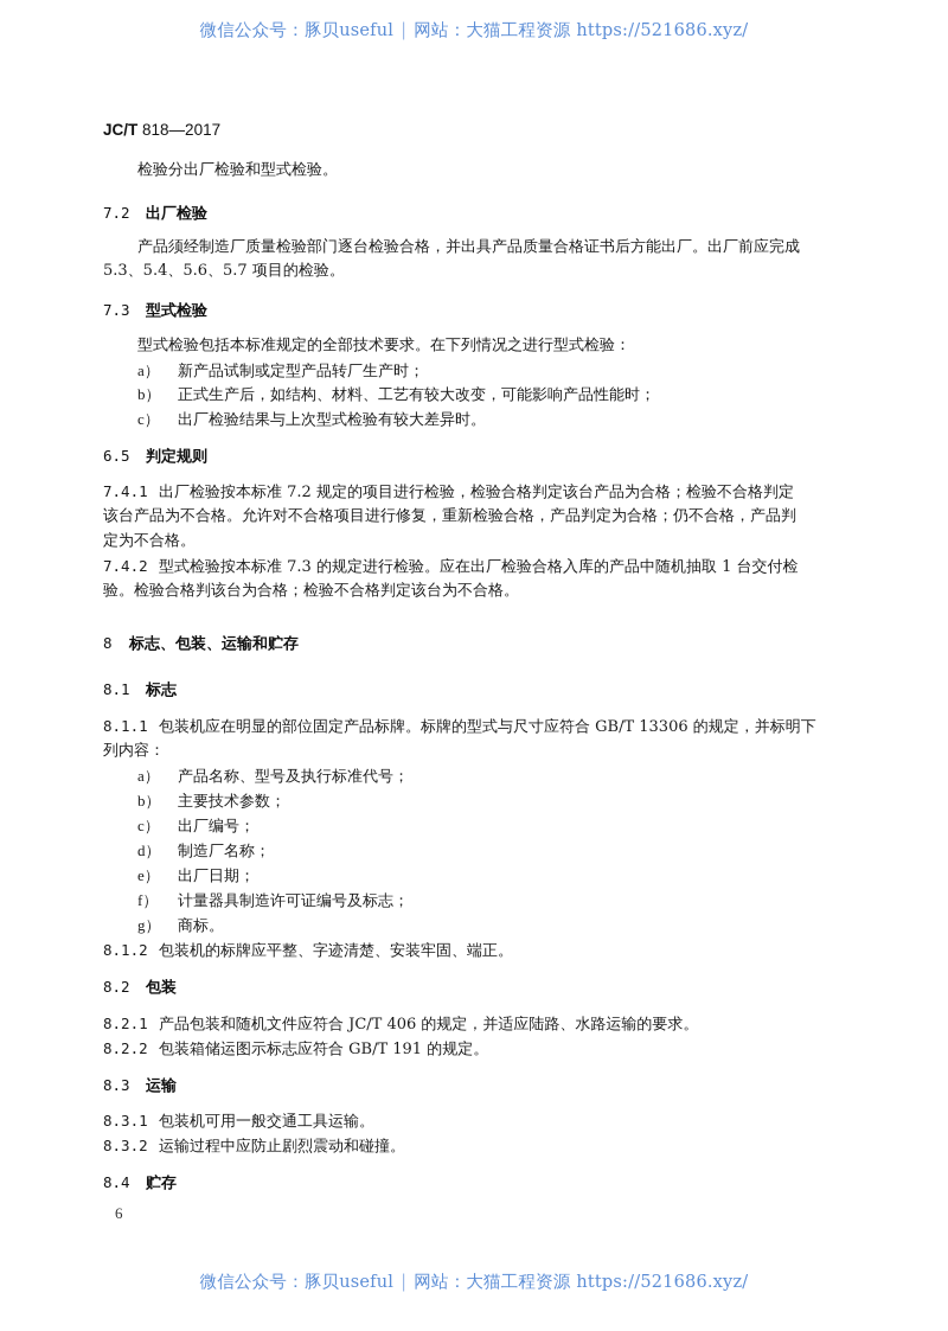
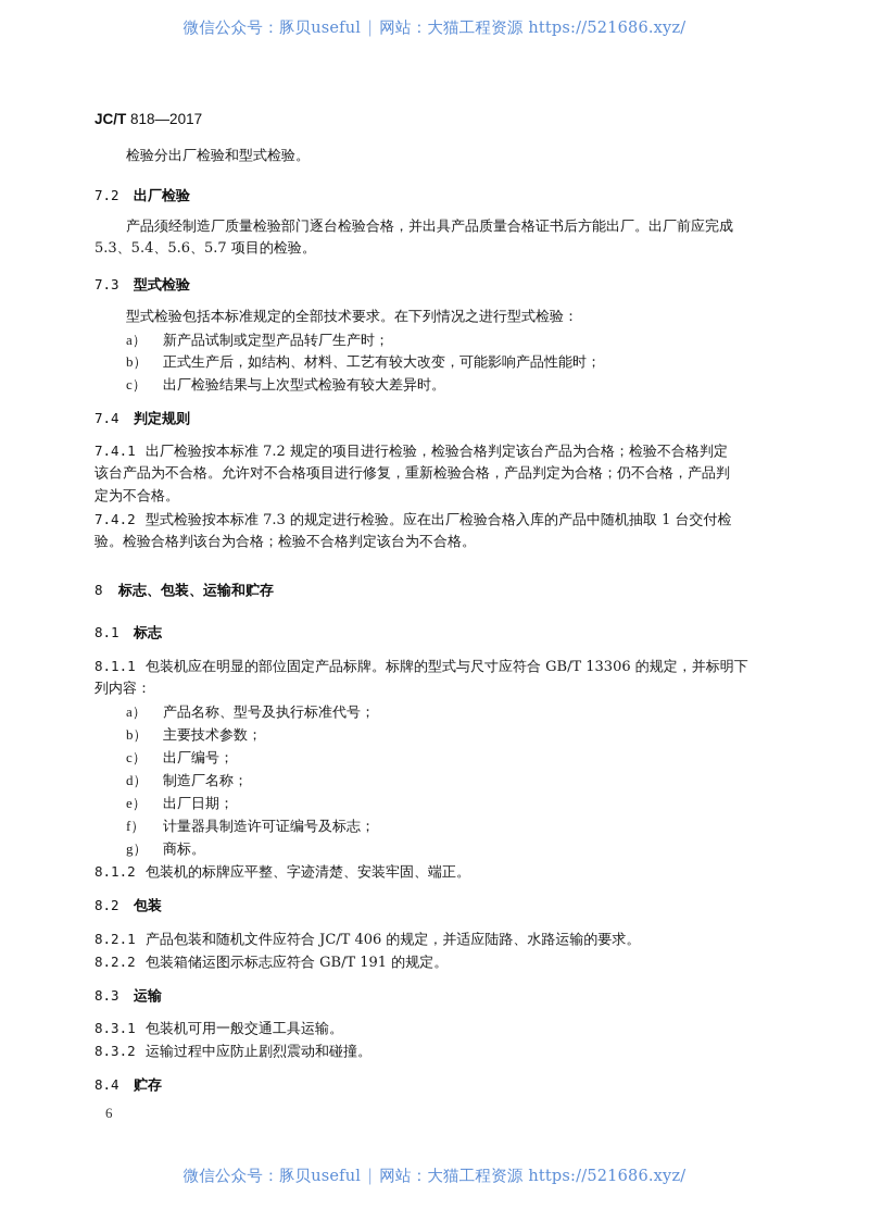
  微信公众号：豚贝useful | 网站：大猫工程资源 https://521686.xyz/
  JC/T 818—2017
  检验分出厂检验和型式检验。
  7.2 出厂检验
  产品须经制造厂质量检验部门逐台检验合格，并出具产品质量合格证书后方能出厂。出厂前应完成
  5.3、5.4、5.6、5.7 项目的检验。
  7.3 型式检验
  型式检验包括本标准规定的全部技术要求。在下列情况之进行型式检验：
  a） 新产品试制或定型产品转厂生产时；
  b） 正式生产后，如结构、材料、工艺有较大改变，可能影响产品性能时；
  c） 出厂检验结果与上次型式检验有较大差异时。
- 6.5 判定规则
+ 7.4 判定规则
  7.4.1 出厂检验按本标准 7.2 规定的项目进行检验，检验合格判定该台产品为合格；检验不合格判定
  该台产品为不合格。允许对不合格项目进行修复，重新检验合格，产品判定为合格；仍不合格，产品判
  定为不合格。
  7.4.2 型式检验按本标准 7.3 的规定进行检验。应在出厂检验合格入库的产品中随机抽取 1 台交付检
  验。检验合格判该台为合格；检验不合格判定该台为不合格。
  8 标志、包装、运输和贮存
  8.1 标志
  8.1.1 包装机应在明显的部位固定产品标牌。标牌的型式与尺寸应符合 GB/T 13306 的规定，并标明下
  列内容：
  a） 产品名称、型号及执行标准代号；
  b） 主要技术参数；
  c） 出厂编号；
  d） 制造厂名称；
  e） 出厂日期；
  f） 计量器具制造许可证编号及标志；
  g） 商标。
  8.1.2 包装机的标牌应平整、字迹清楚、安装牢固、端正。
  8.2 包装
  8.2.1 产品包装和随机文件应符合 JC/T 406 的规定，并适应陆路、水路运输的要求。
  8.2.2 包装箱储运图示标志应符合 GB/T 191 的规定。
  8.3 运输
  8.3.1 包装机可用一般交通工具运输。
  8.3.2 运输过程中应防止剧烈震动和碰撞。
  8.4 贮存
  6
  微信公众号：豚贝useful | 网站：大猫工程资源 https://521686.xyz/
